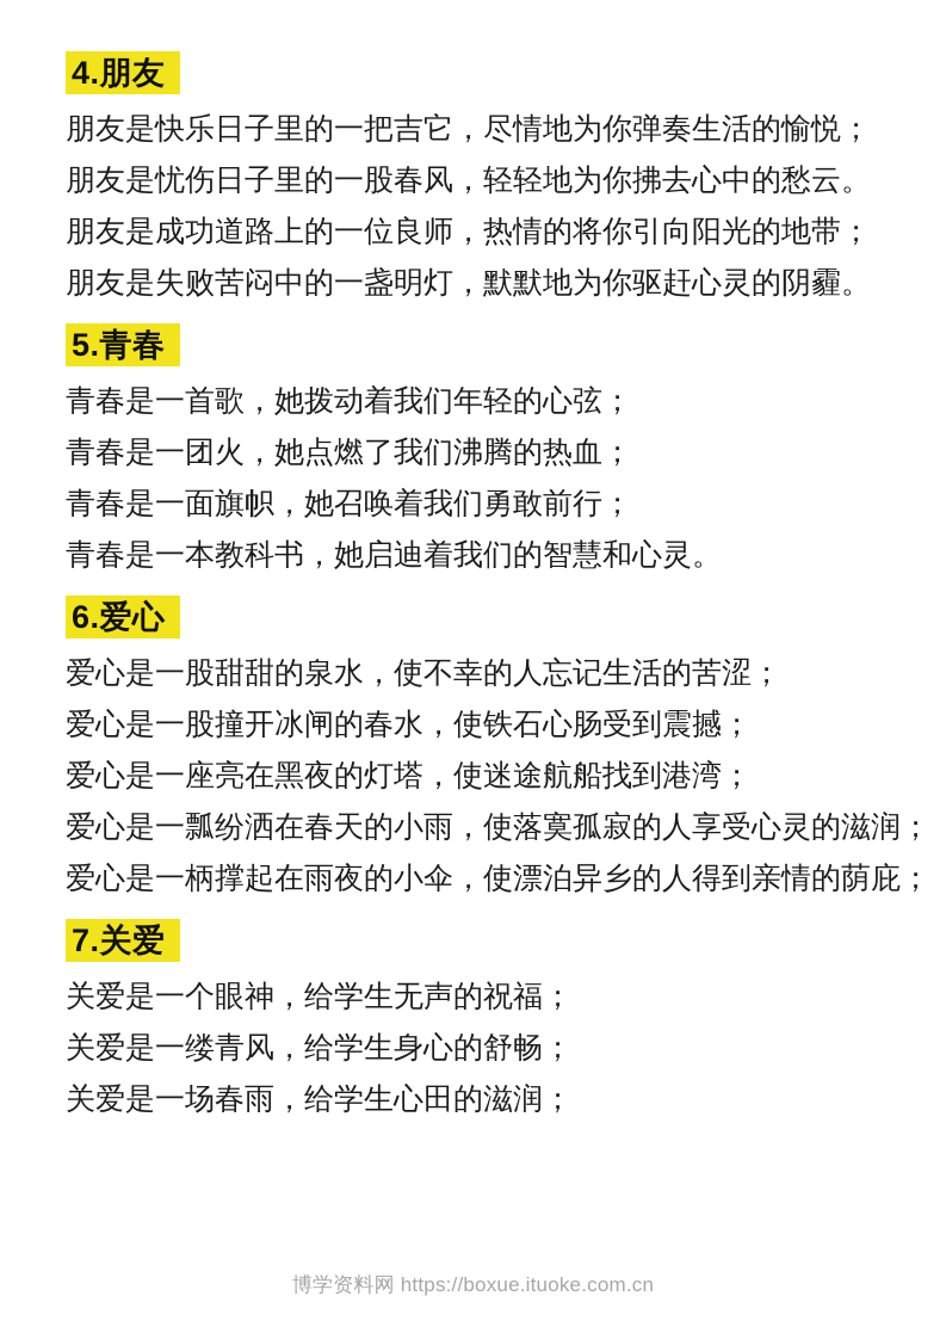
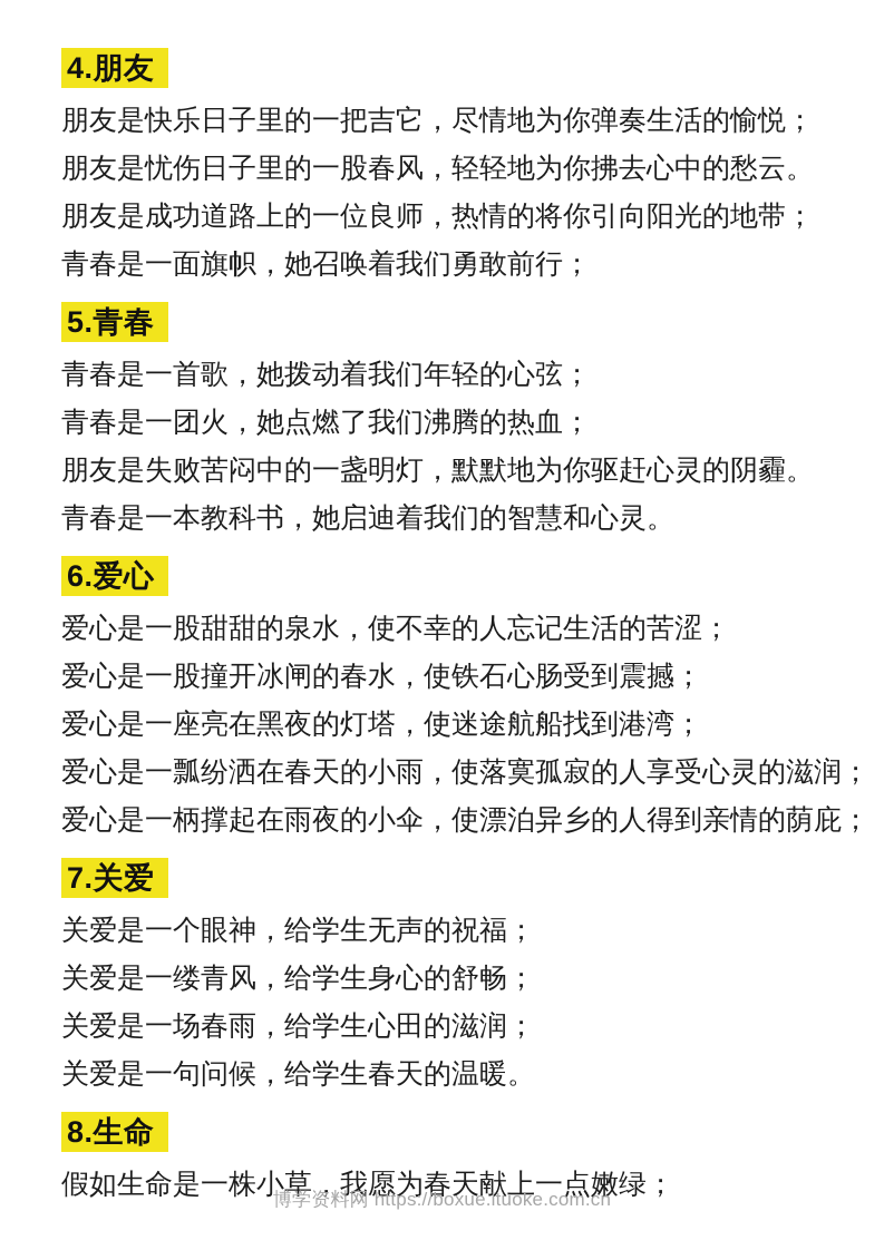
  4.朋友
  朋友是快乐日子里的一把吉它，尽情地为你弹奏生活的愉悦；
  朋友是忧伤日子里的一股春风，轻轻地为你拂去心中的愁云。
  朋友是成功道路上的一位良师，热情的将你引向阳光的地带；
- 朋友是失败苦闷中的一盏明灯，默默地为你驱赶心灵的阴霾。
+ 青春是一面旗帜，她召唤着我们勇敢前行；
  5.青春
  青春是一首歌，她拨动着我们年轻的心弦；
  青春是一团火，她点燃了我们沸腾的热血；
- 青春是一面旗帜，她召唤着我们勇敢前行；
+ 朋友是失败苦闷中的一盏明灯，默默地为你驱赶心灵的阴霾。
  青春是一本教科书，她启迪着我们的智慧和心灵。
  6.爱心
  爱心是一股甜甜的泉水，使不幸的人忘记生活的苦涩；
  爱心是一股撞开冰闸的春水，使铁石心肠受到震撼；
  爱心是一座亮在黑夜的灯塔，使迷途航船找到港湾；
  爱心是一瓢纷洒在春天的小雨，使落寞孤寂的人享受心灵的滋润；
  爱心是一柄撑起在雨夜的小伞，使漂泊异乡的人得到亲情的荫庇；
  7.关爱
  关爱是一个眼神，给学生无声的祝福；
  关爱是一缕青风，给学生身心的舒畅；
  关爱是一场春雨，给学生心田的滋润；
+ 关爱是一句问候，给学生春天的温暖。
+ 8.生命
+ 假如生命是一株小草，我愿为春天献上一点嫩绿；
  博学资料网 https://boxue.ituoke.com.cn
